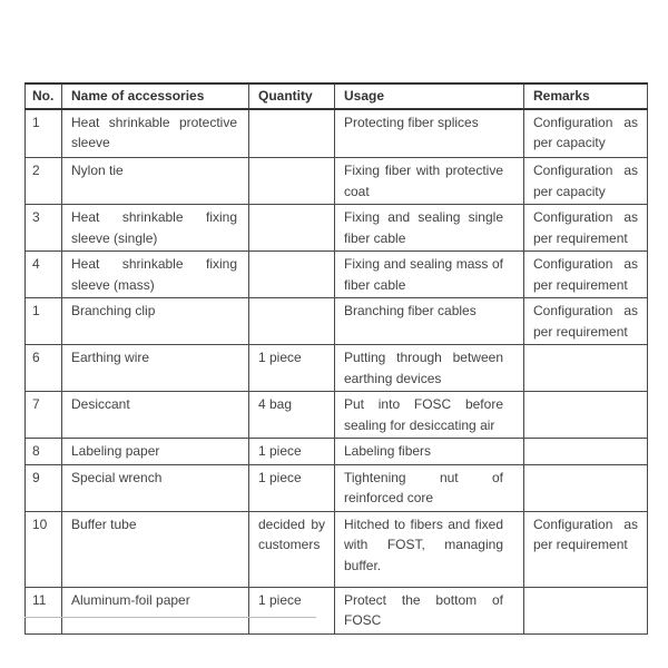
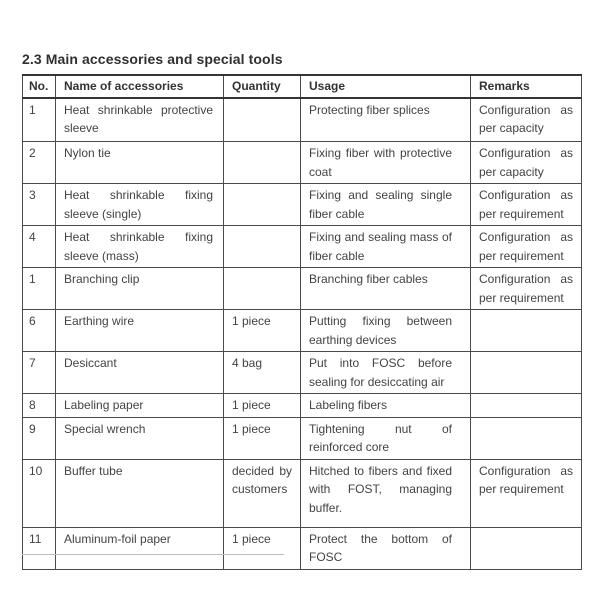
+ 2.3 Main accessories and special tools
  No.	Name of accessories	Quantity	Usage	Remarks
  1	Heat shrinkable protective sleeve		Protecting fiber splices	Configuration as per capacity
  2	Nylon tie		Fixing fiber with protective coat	Configuration as per capacity
  3	Heat shrinkable fixing sleeve (single)		Fixing and sealing single fiber cable	Configuration as per requirement
  4	Heat shrinkable fixing sleeve (mass)		Fixing and sealing mass of fiber cable	Configuration as per requirement
  1	Branching clip		Branching fiber cables	Configuration as per requirement
- 6	Earthing wire	1 piece	Putting through between earthing devices
+ 6	Earthing wire	1 piece	Putting fixing between earthing devices
  7	Desiccant	4 bag	Put into FOSC before sealing for desiccating air
  8	Labeling paper	1 piece	Labeling fibers
  9	Special wrench	1 piece	Tightening nut of reinforced core
  10	Buffer tube	decided by customers	Hitched to fibers and fixed with FOST, managing buffer.	Configuration as per requirement
  11	Aluminum-foil paper	1 piece	Protect the bottom of FOSC
